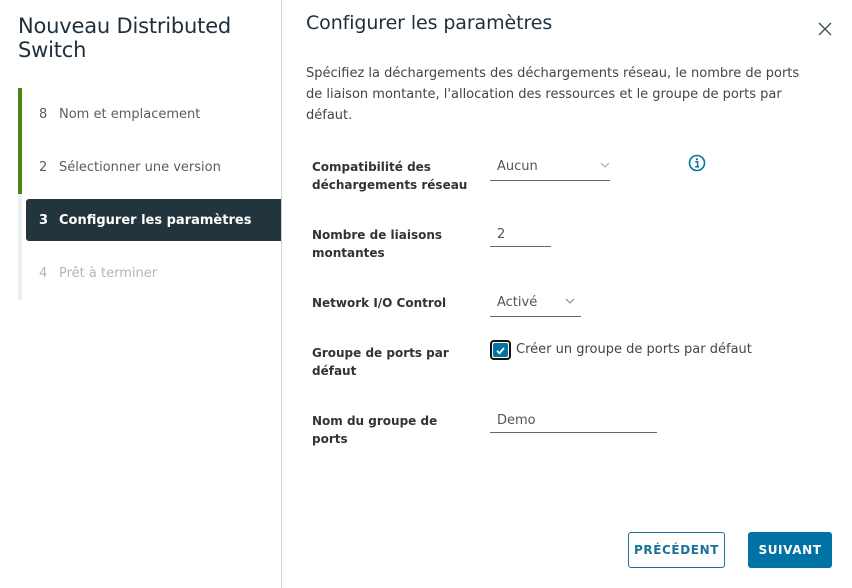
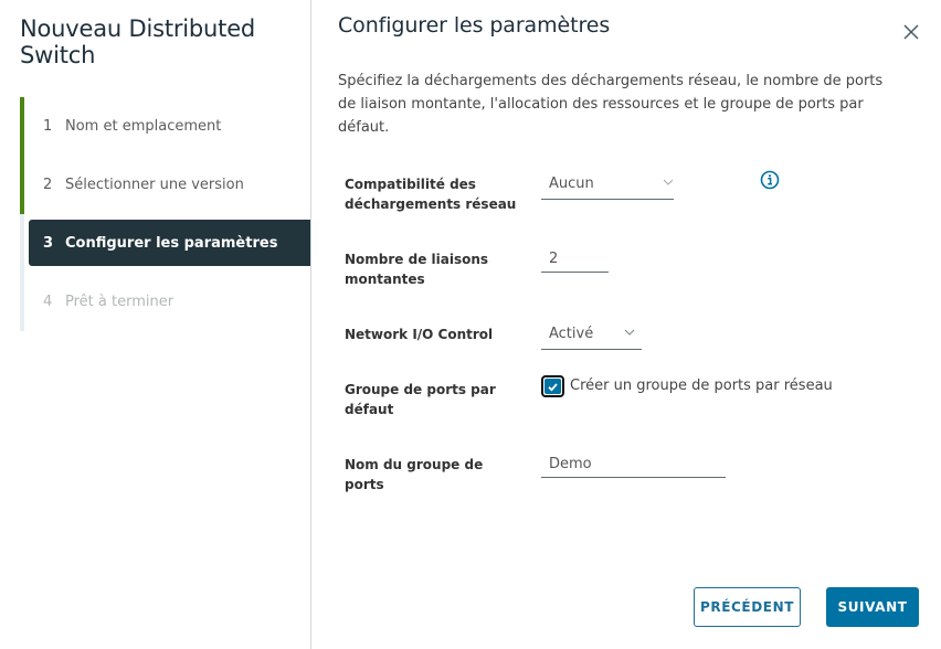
  Nouveau Distributed Switch
- 8
+ 1
  Nom et emplacement
  2
  Sélectionner une version
  3
  Configurer les paramètres
  4
  Prêt à terminer
  Configurer les paramètres
  Spécifiez la déchargements des déchargements réseau, le nombre de ports de liaison montante, l'allocation des ressources et le groupe de ports par défaut.
  Compatibilité des déchargements réseau
  Aucun
  Nombre de liaisons montantes
  2
  Network I/O Control
  Activé
  Groupe de ports par défaut
- Créer un groupe de ports par défaut
+ Créer un groupe de ports par réseau
  Nom du groupe de ports
  Demo
  PRÉCÉDENT
  SUIVANT
